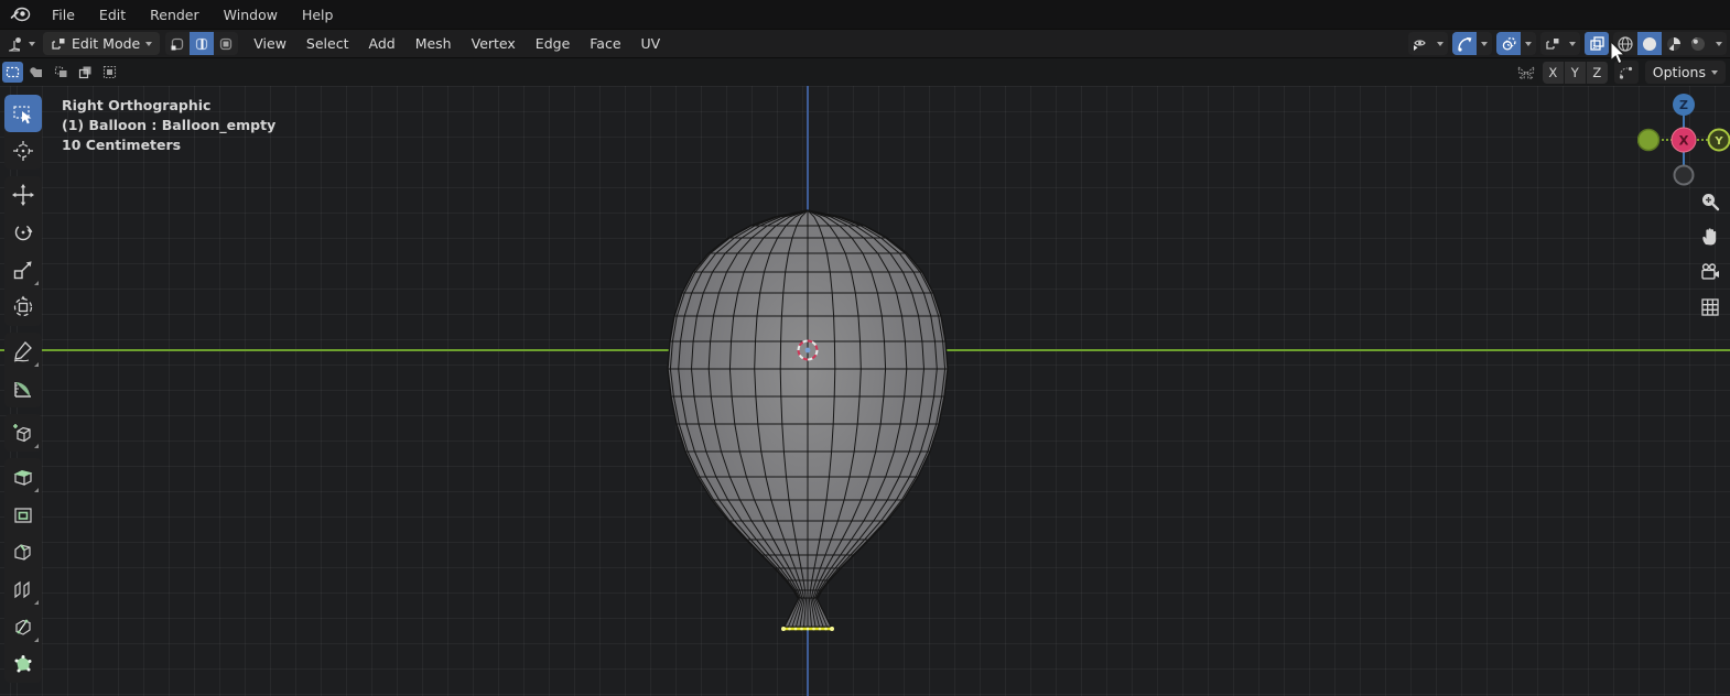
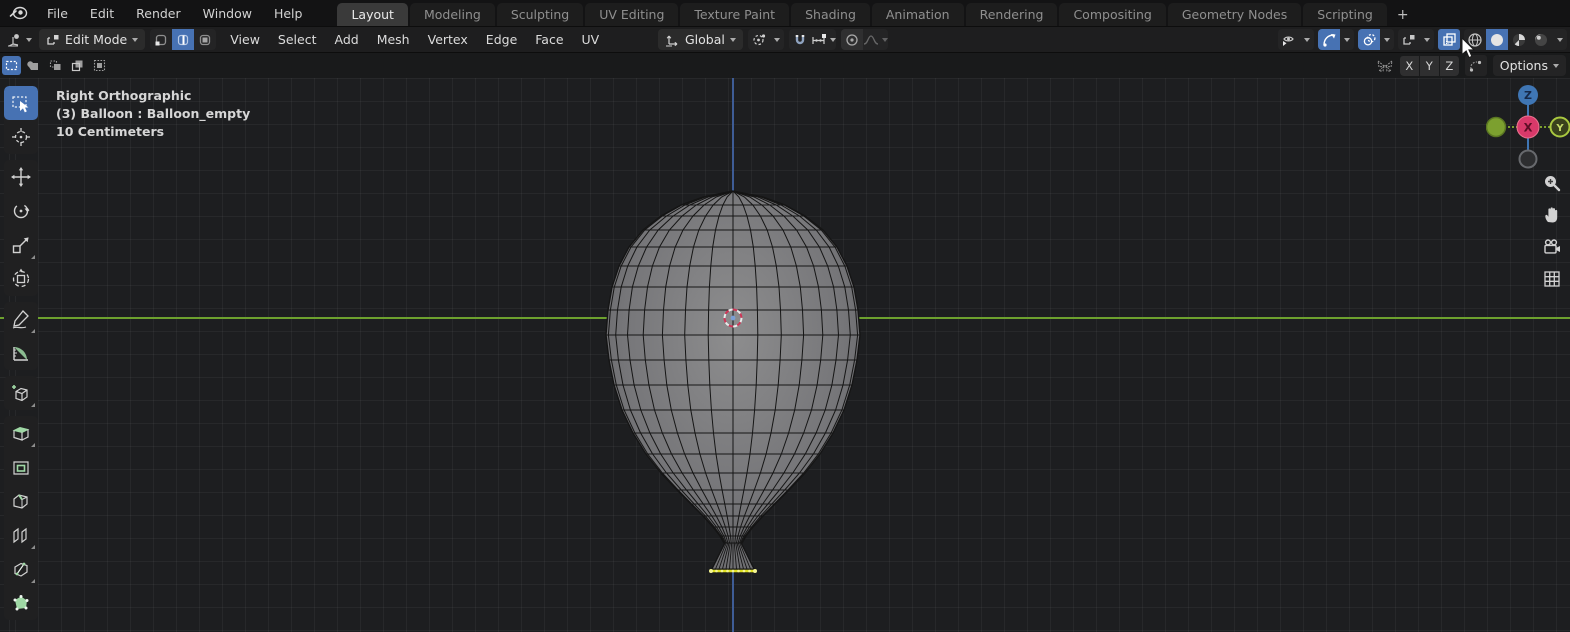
  File
  Edit
  Render
  Window
  Help
+ Layout
+ Modeling
+ Sculpting
+ UV Editing
+ Texture Paint
+ Shading
+ Animation
+ Rendering
+ Compositing
+ Geometry Nodes
+ Scripting
+ +
  Edit Mode
  View
  Select
  Add
  Mesh
  Vertex
  Edge
  Face
  UV
+ Global
  X
  Y
  Z
  Options
  Right Orthographic
- (1) Balloon : Balloon_empty
+ (3) Balloon : Balloon_empty
  10 Centimeters
  Z
  Y
  X
